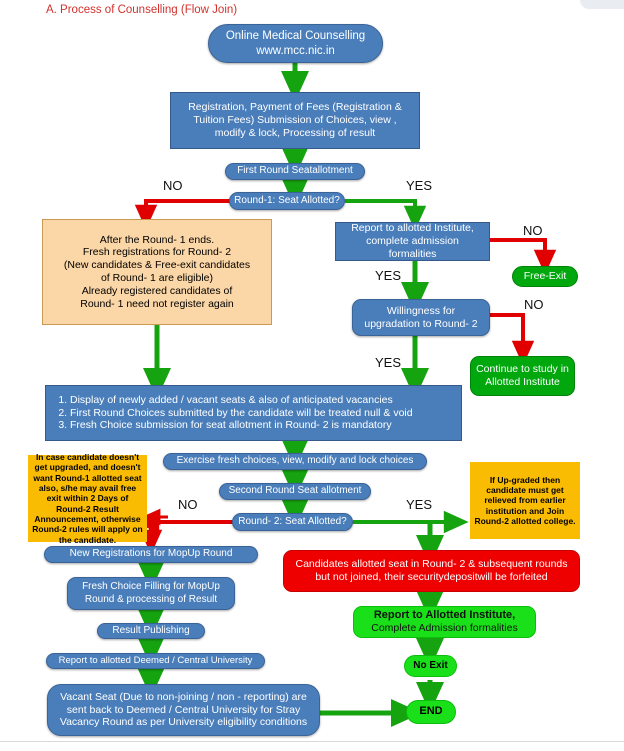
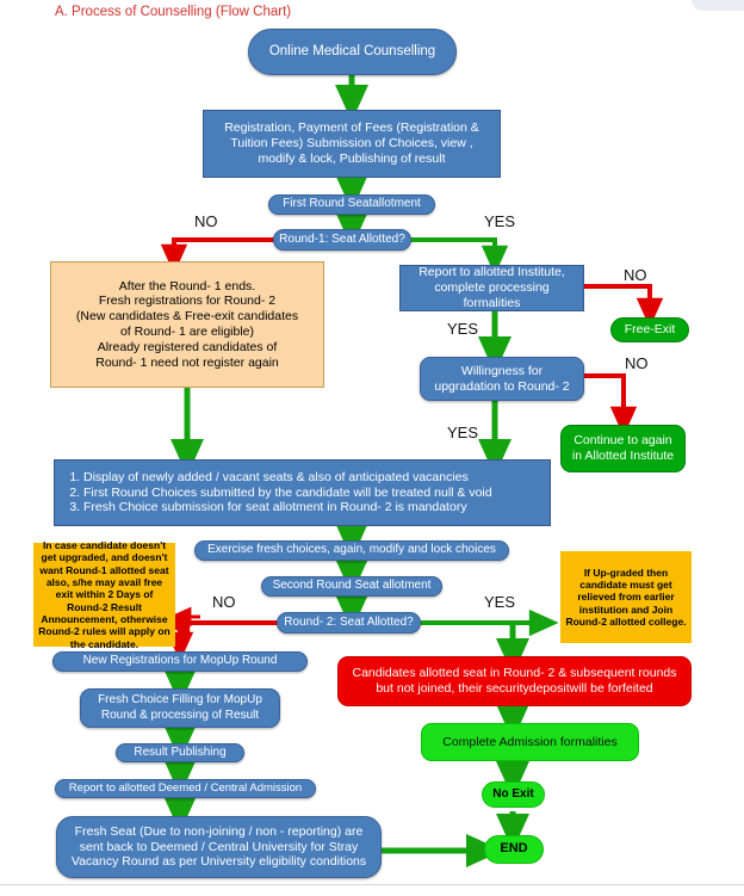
- A. Process of Counselling (Flow Join)
+ A. Process of Counselling (Flow Chart)
  Online Medical Counselling
- www.mcc.nic.in
- Registration, Payment of Fees (Registration & Tuition Fees) Submission of Choices, view , modify & lock, Processing of result
+ Registration, Payment of Fees (Registration & Tuition Fees) Submission of Choices, view , modify & lock, Publishing of result
  First Round Seatallotment
  Round-1: Seat Allotted?
  NO
  YES
  After the Round- 1 ends.
  Fresh registrations for Round- 2
  (New candidates & Free-exit candidates
  of Round- 1 are eligible)
  Already registered candidates of
  Round- 1 need not register again
- Report to allotted Institute, complete admission formalities
+ Report to allotted Institute, complete processing formalities
  NO
  Free-Exit
  YES
  Willingness for upgradation to Round- 2
  NO
- Continue to study in Allotted Institute
+ Continue to again in Allotted Institute
  YES
  Display of newly added / vacant seats & also of anticipated vacancies
  First Round Choices submitted by the candidate will be treated null & void
  Fresh Choice submission for seat allotment in Round- 2 is mandatory
- Exercise fresh choices, view, modify and lock choices
+ Exercise fresh choices, again, modify and lock choices
  Second Round Seat allotment
  Round- 2: Seat Allotted?
  NO
  YES
  In case candidate doesn't get upgraded, and doesn't want Round-1 allotted seat also, s/he may avail free exit within 2 Days of Round-2 Result Announcement, otherwise Round-2 rules will apply on the candidate.
  If Up-graded then candidate must get relieved from earlier institution and Join Round-2 allotted college.
  New Registrations for MopUp Round
  Fresh Choice Filling for MopUp Round & processing of Result
  Result Publishing
- Report to allotted Deemed / Central University
+ Report to allotted Deemed / Central Admission
- Vacant Seat (Due to non-joining / non - reporting) are sent back to Deemed / Central University for Stray Vacancy Round as per University eligibility conditions
+ Fresh Seat (Due to non-joining / non - reporting) are sent back to Deemed / Central University for Stray Vacancy Round as per University eligibility conditions
  Candidates allotted seat in Round- 2 & subsequent rounds but not joined, their securitydepositwill be forfeited
- Report to Allotted Institute,
  Complete Admission formalities
  No Exit
  END
